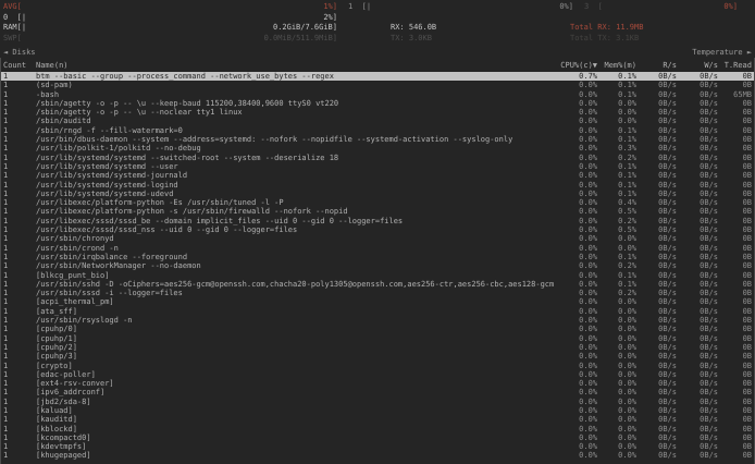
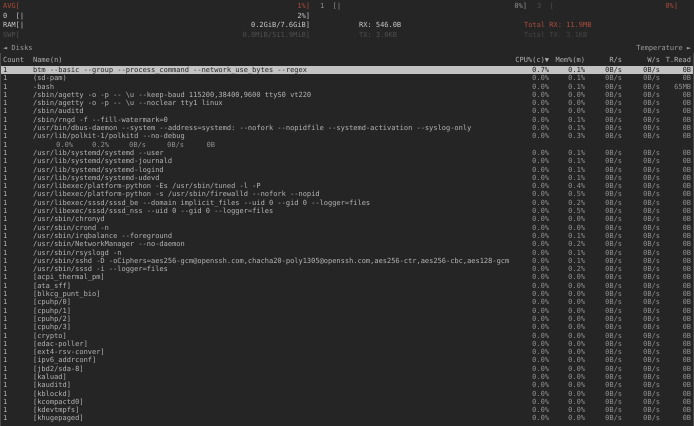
  AVG[
  1%]
  1 [|
  0%]
  3 [
  0%]
  0 [|
  2%]
  RAM[|
  0.2GiB/7.6GiB]
  RX: 546.0B
  Total RX: 11.9MB
  SWP[
  0.0MiB/511.9MiB]
  TX: 3.0KB
  Total TX: 3.1KB
  ◄ Disks
  Temperature ►
  Count
  Name(n)
  CPU%(c)▼
  Mem%(m)
  R/s
  W/s
  T.Read
  1
  btm --basic --group --process_command --network_use_bytes --regex
  0.7%
  0.1%
  0B/s
  0B/s
  0B
  1
  (sd-pam)
  0.0%
  0.1%
  0B/s
  0B/s
  0B
  1
  -bash
  0.0%
  0.1%
  0B/s
  0B/s
  65MB
  1
  /sbin/agetty -o -p -- \u --keep-baud 115200,38400,9600 ttyS0 vt220
  0.0%
  0.0%
  0B/s
  0B/s
  0B
  1
  /sbin/agetty -o -p -- \u --noclear tty1 linux
  0.0%
  0.0%
  0B/s
  0B/s
  0B
  1
  /sbin/auditd
  0.0%
  0.0%
  0B/s
  0B/s
  0B
  1
  /sbin/rngd -f --fill-watermark=0
  0.0%
  0.1%
  0B/s
  0B/s
  0B
  1
  /usr/bin/dbus-daemon --system --address=systemd: --nofork --nopidfile --systemd-activation --syslog-only
  0.0%
  0.1%
  0B/s
  0B/s
  0B
  1
  /usr/lib/polkit-1/polkitd --no-debug
  0.0%
  0.3%
  0B/s
  0B/s
  0B
  1
- /usr/lib/systemd/systemd --switched-root --system --deserialize 18
  0.0%
  0.2%
  0B/s
  0B/s
  0B
  1
  /usr/lib/systemd/systemd --user
  0.0%
  0.1%
  0B/s
  0B/s
  0B
  1
  /usr/lib/systemd/systemd-journald
  0.0%
  0.1%
  0B/s
  0B/s
  0B
  1
  /usr/lib/systemd/systemd-logind
  0.0%
  0.1%
  0B/s
  0B/s
  0B
  1
  /usr/lib/systemd/systemd-udevd
  0.0%
  0.1%
  0B/s
  0B/s
  0B
  1
  /usr/libexec/platform-python -Es /usr/sbin/tuned -l -P
  0.0%
  0.4%
  0B/s
  0B/s
  0B
  1
  /usr/libexec/platform-python -s /usr/sbin/firewalld --nofork --nopid
  0.0%
  0.5%
  0B/s
  0B/s
  0B
  1
  /usr/libexec/sssd/sssd_be --domain implicit_files --uid 0 --gid 0 --logger=files
  0.0%
  0.2%
  0B/s
  0B/s
  0B
  1
  /usr/libexec/sssd/sssd_nss --uid 0 --gid 0 --logger=files
  0.0%
  0.5%
  0B/s
  0B/s
  0B
  1
  /usr/sbin/chronyd
  0.0%
  0.0%
  0B/s
  0B/s
  0B
  1
  /usr/sbin/crond -n
  0.0%
  0.0%
  0B/s
  0B/s
  0B
  1
  /usr/sbin/irqbalance --foreground
  0.0%
  0.1%
  0B/s
  0B/s
  0B
  1
  /usr/sbin/NetworkManager --no-daemon
  0.0%
  0.2%
  0B/s
  0B/s
  0B
  1
- [blkcg_punt_bio]
+ /usr/sbin/rsyslogd -n
  0.0%
  0.1%
  0B/s
  0B/s
  0B
  1
  /usr/sbin/sshd -D -oCiphers=aes256-gcm@openssh.com,chacha20-poly1305@openssh.com,aes256-ctr,aes256-cbc,aes128-gcm
  0.0%
  0.1%
  0B/s
  0B/s
  0B
  1
  /usr/sbin/sssd -i --logger=files
  0.0%
  0.2%
  0B/s
  0B/s
  0B
  1
  [acpi_thermal_pm]
  0.0%
  0.0%
  0B/s
  0B/s
  0B
  1
  [ata_sff]
  0.0%
  0.0%
  0B/s
  0B/s
  0B
  1
- /usr/sbin/rsyslogd -n
+ [blkcg_punt_bio]
  0.0%
  0.0%
  0B/s
  0B/s
  0B
  1
  [cpuhp/0]
  0.0%
  0.0%
  0B/s
  0B/s
  0B
  1
  [cpuhp/1]
  0.0%
  0.0%
  0B/s
  0B/s
  0B
  1
  [cpuhp/2]
  0.0%
  0.0%
  0B/s
  0B/s
  0B
  1
  [cpuhp/3]
  0.0%
  0.0%
  0B/s
  0B/s
  0B
  1
  [crypto]
  0.0%
  0.0%
  0B/s
  0B/s
  0B
  1
  [edac-poller]
  0.0%
  0.0%
  0B/s
  0B/s
  0B
  1
  [ext4-rsv-conver]
  0.0%
  0.0%
  0B/s
  0B/s
  0B
  1
  [ipv6_addrconf]
  0.0%
  0.0%
  0B/s
  0B/s
  0B
  1
  [jbd2/sda-8]
  0.0%
  0.0%
  0B/s
  0B/s
  0B
  1
  [kaluad]
  0.0%
  0.0%
  0B/s
  0B/s
  0B
  1
  [kauditd]
  0.0%
  0.0%
  0B/s
  0B/s
  0B
  1
  [kblockd]
  0.0%
  0.0%
  0B/s
  0B/s
  0B
  1
  [kcompactd0]
  0.0%
  0.0%
  0B/s
  0B/s
  0B
  1
  [kdevtmpfs]
  0.0%
  0.0%
  0B/s
  0B/s
  0B
  1
  [khugepaged]
  0.0%
  0.0%
  0B/s
  0B/s
  0B
